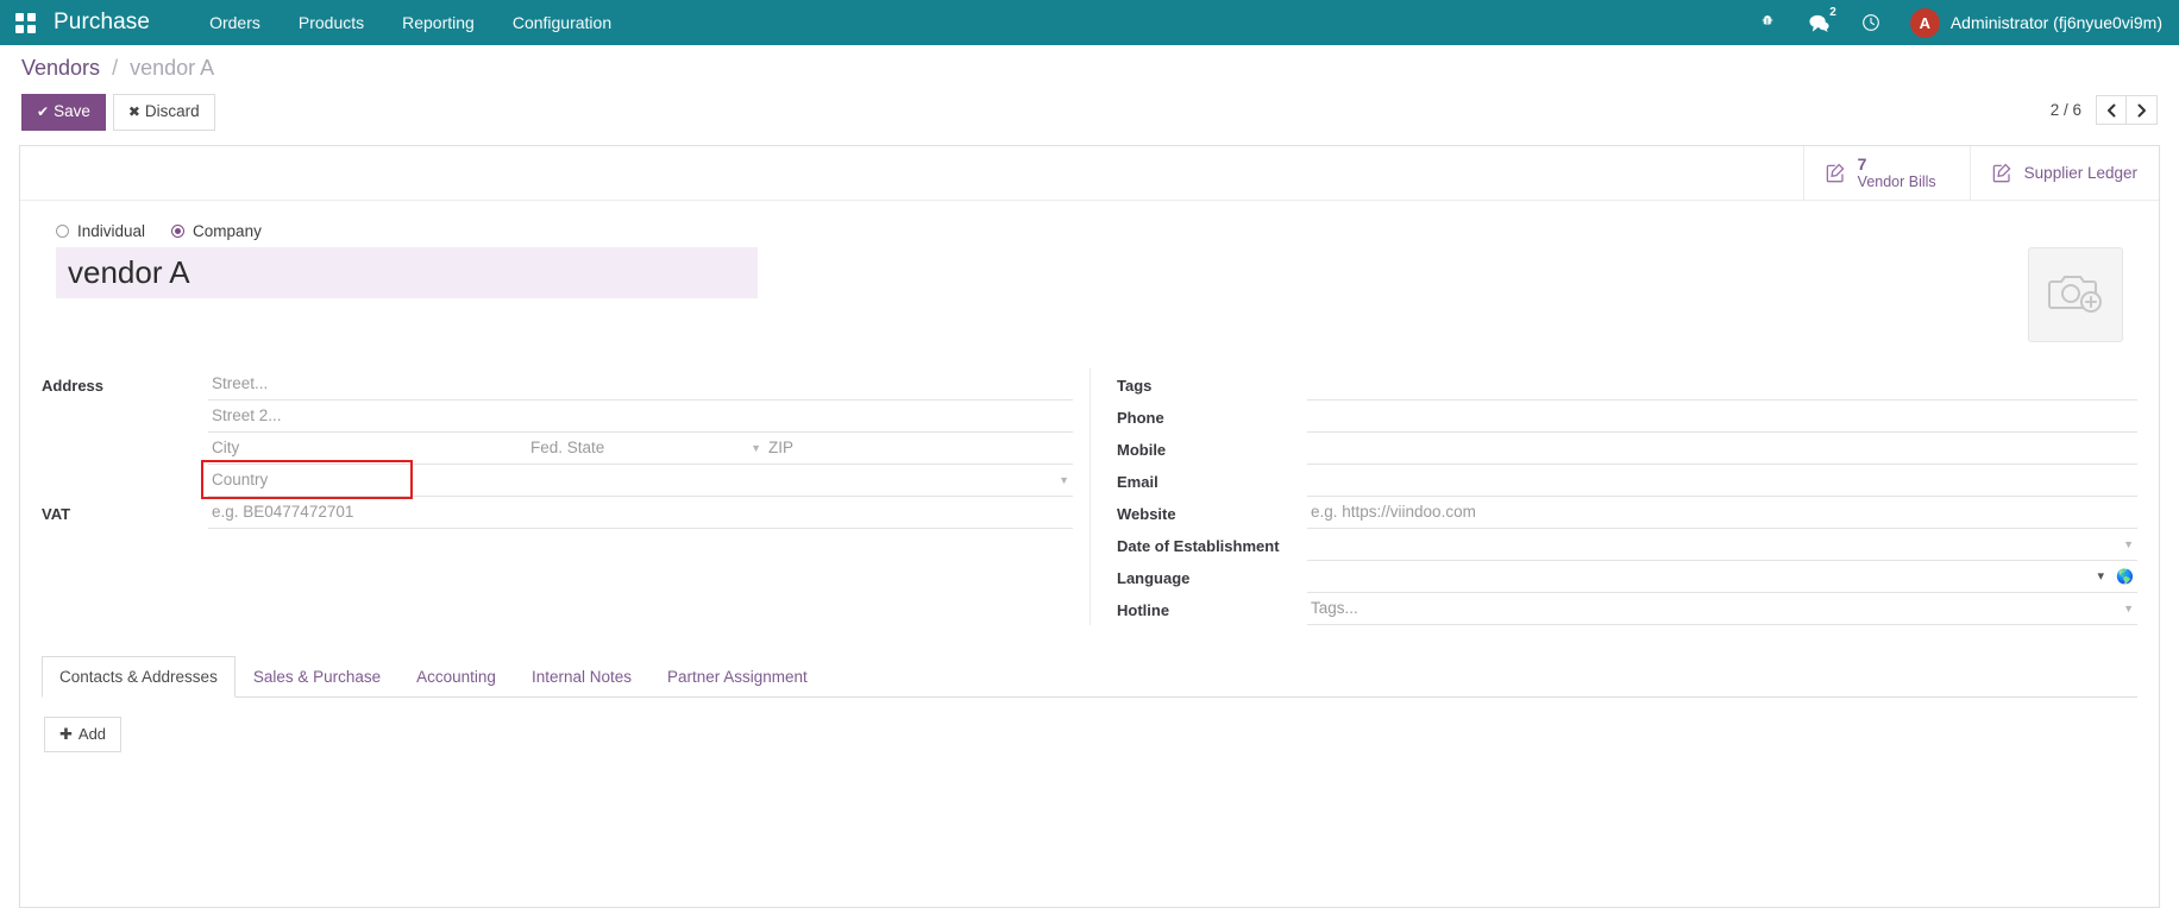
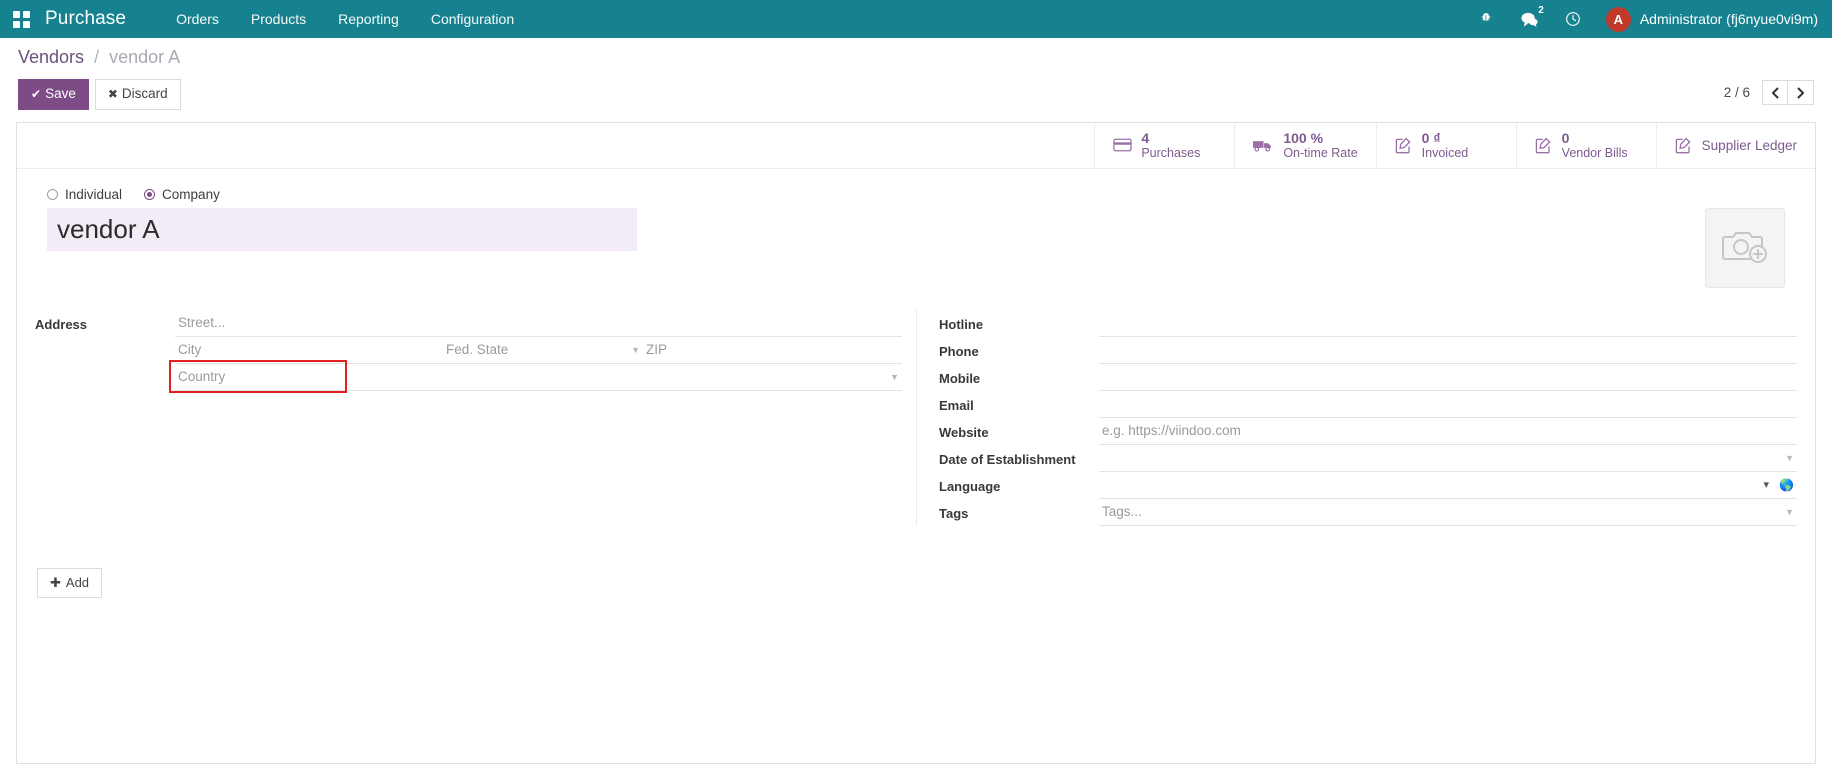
  Purchase
  Orders
  Products
  Reporting
  Configuration
  2
  A
  Administrator (fj6nyue0vi9m)
  Vendors / vendor A
  ✔ Save
  ✖ Discard
  2 / 6
+ 4
+ Purchases
+ 100 %
+ On-time Rate
+ 0 ₫
+ Invoiced
- 7
+ 0
  Vendor Bills
  Supplier Ledger
  Individual
  Company
  vendor A
  Address
  Street...
- Street 2...
  City
  Fed. State
  ▼
  ZIP
  Country
  ▼
- VAT
- e.g. BE0477472701
- Tags
+ Hotline
  Phone
  Mobile
  Email
  Website
  e.g. https://viindoo.com
  Date of Establishment
  ▼
  Language
  ▾
  🌎
- Hotline
+ Tags
  Tags...
  ▼
- Contacts & Addresses
- Sales & Purchase
- Accounting
- Internal Notes
- Partner Assignment
  ✚
  Add
